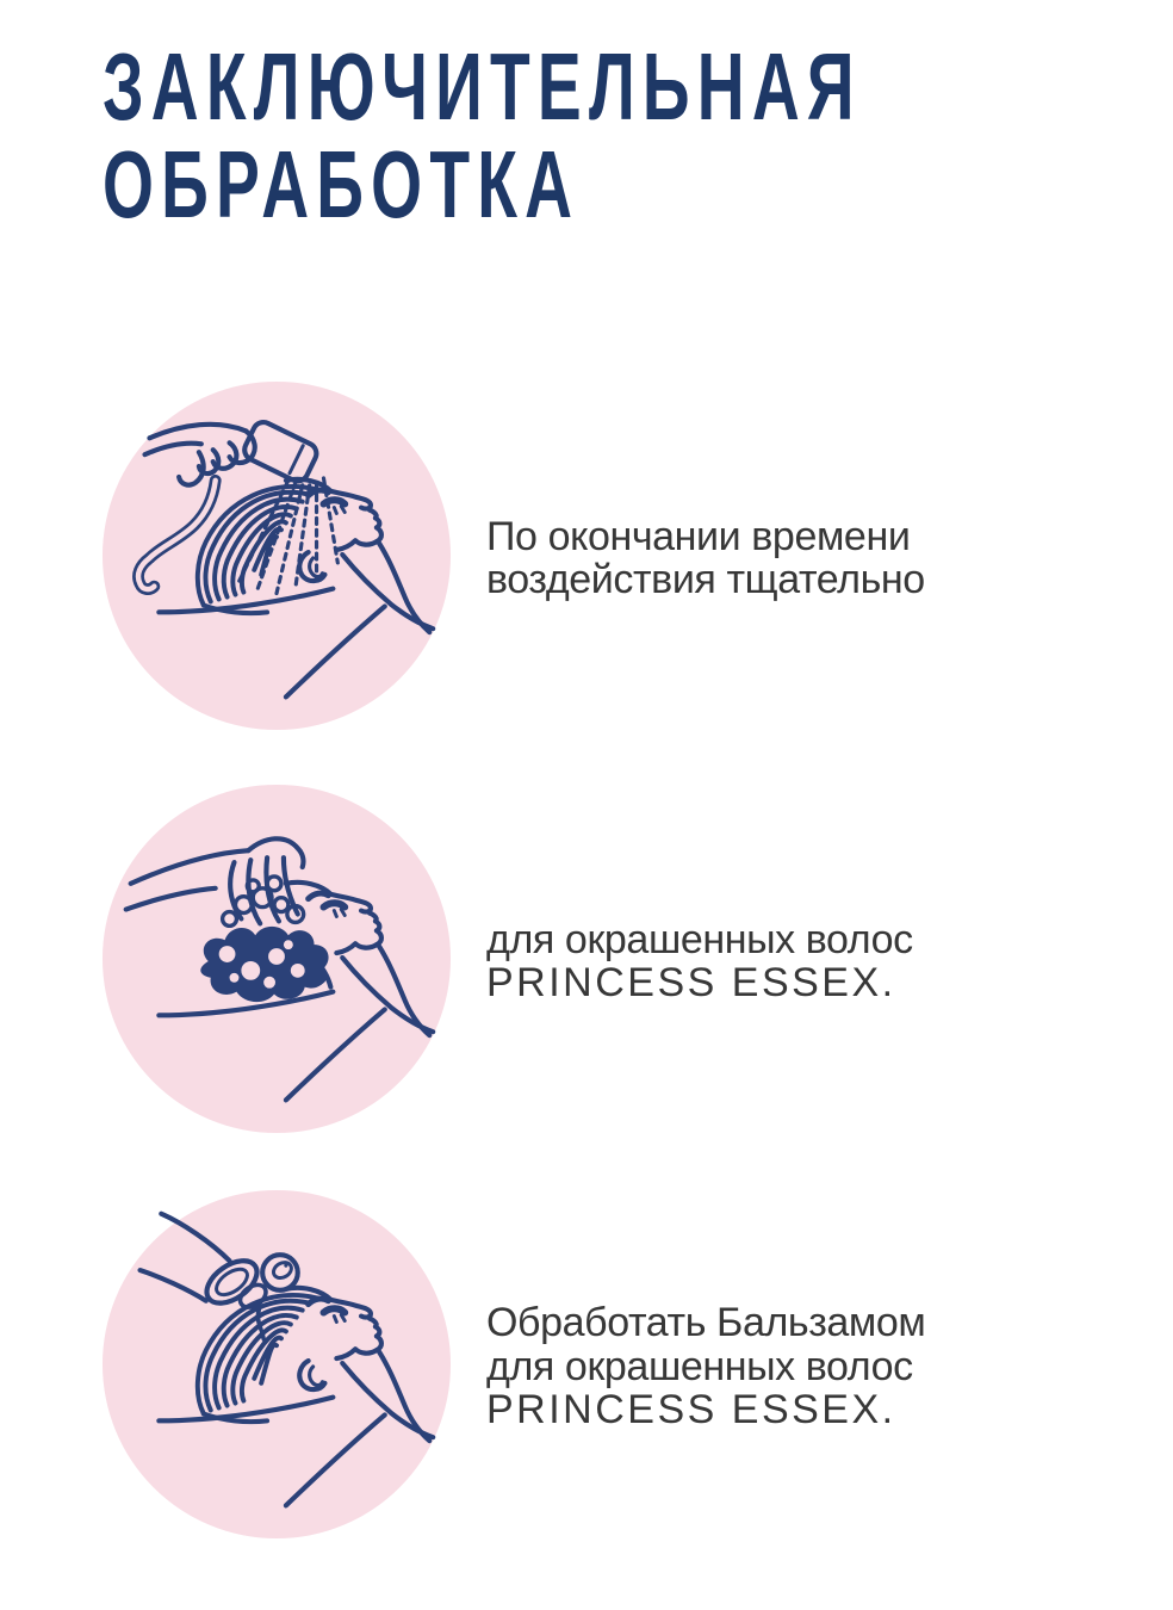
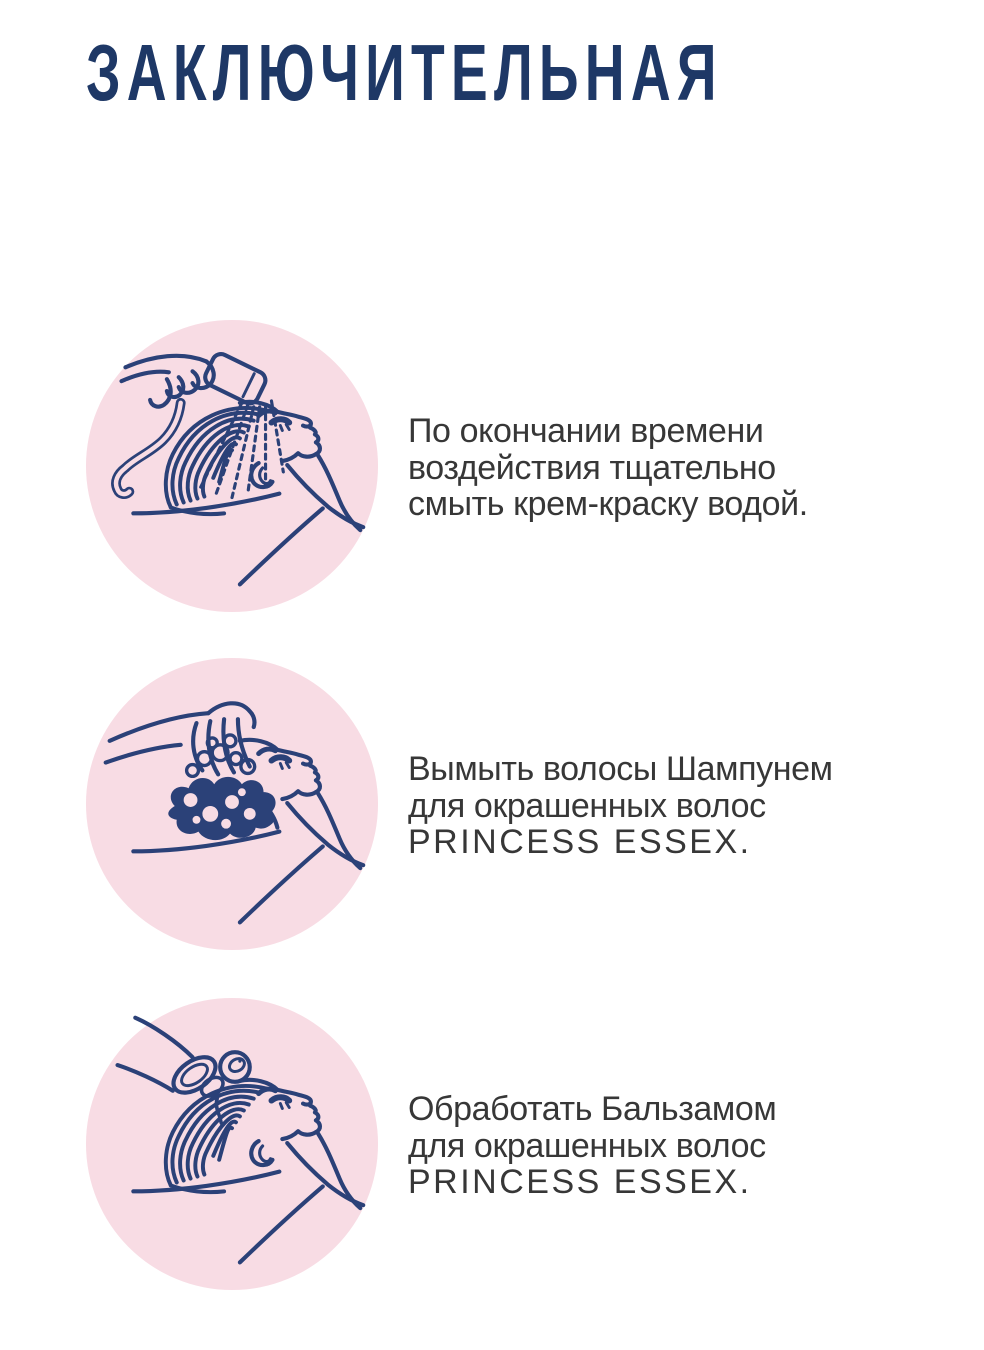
  ЗАКЛЮЧИТЕЛЬНАЯ
- ОБРАБОТКА
  По окончании времени
  воздействия тщательно
+ смыть крем-краску водой.
+ Вымыть волосы Шампунем
  для окрашенных волос
  PRINCESS ESSEX.
  Обработать Бальзамом
  для окрашенных волос
  PRINCESS ESSEX.
